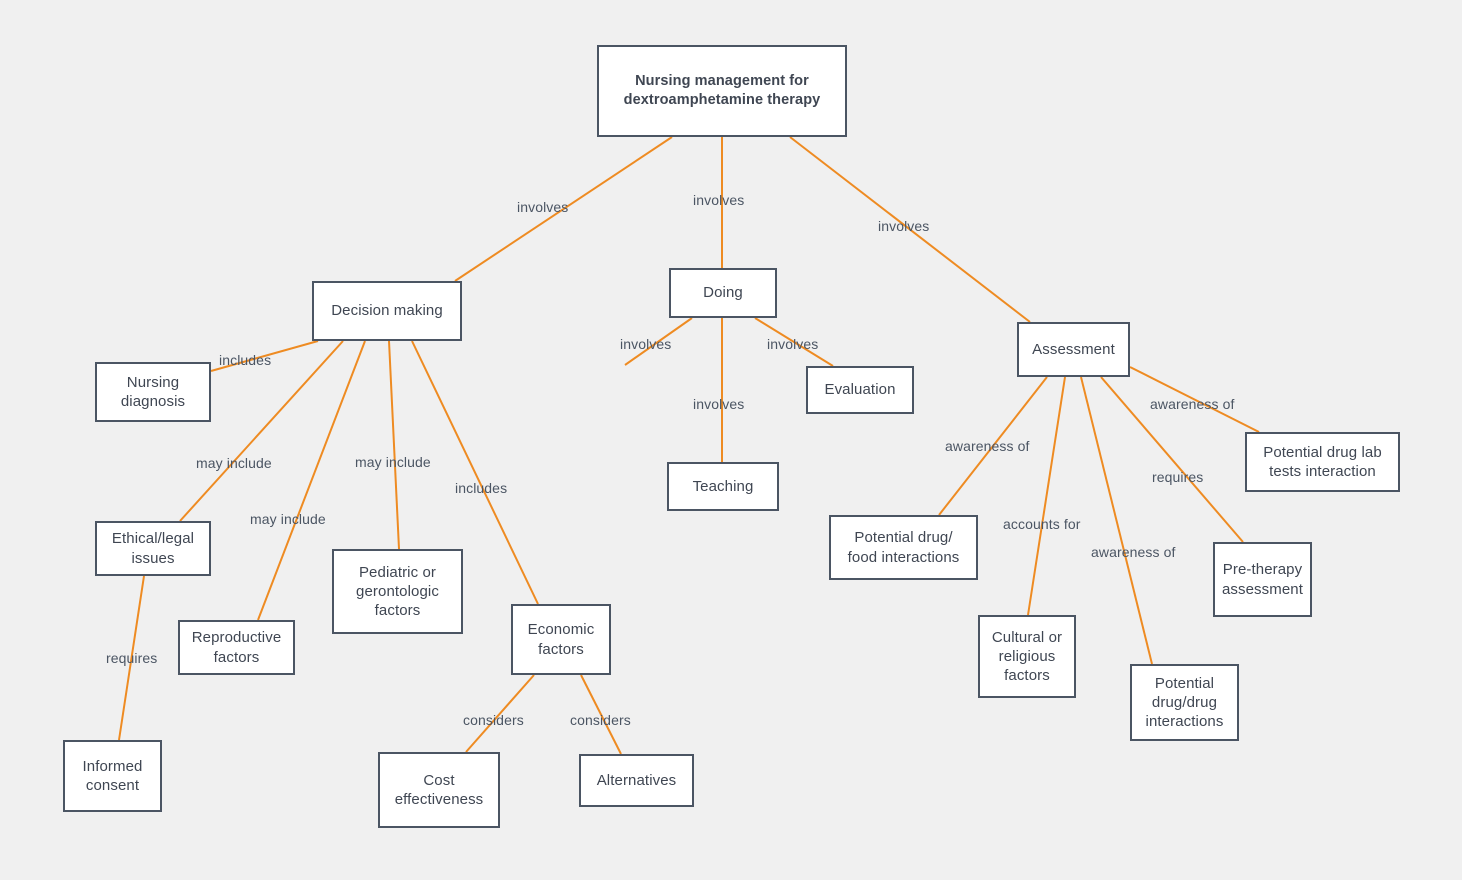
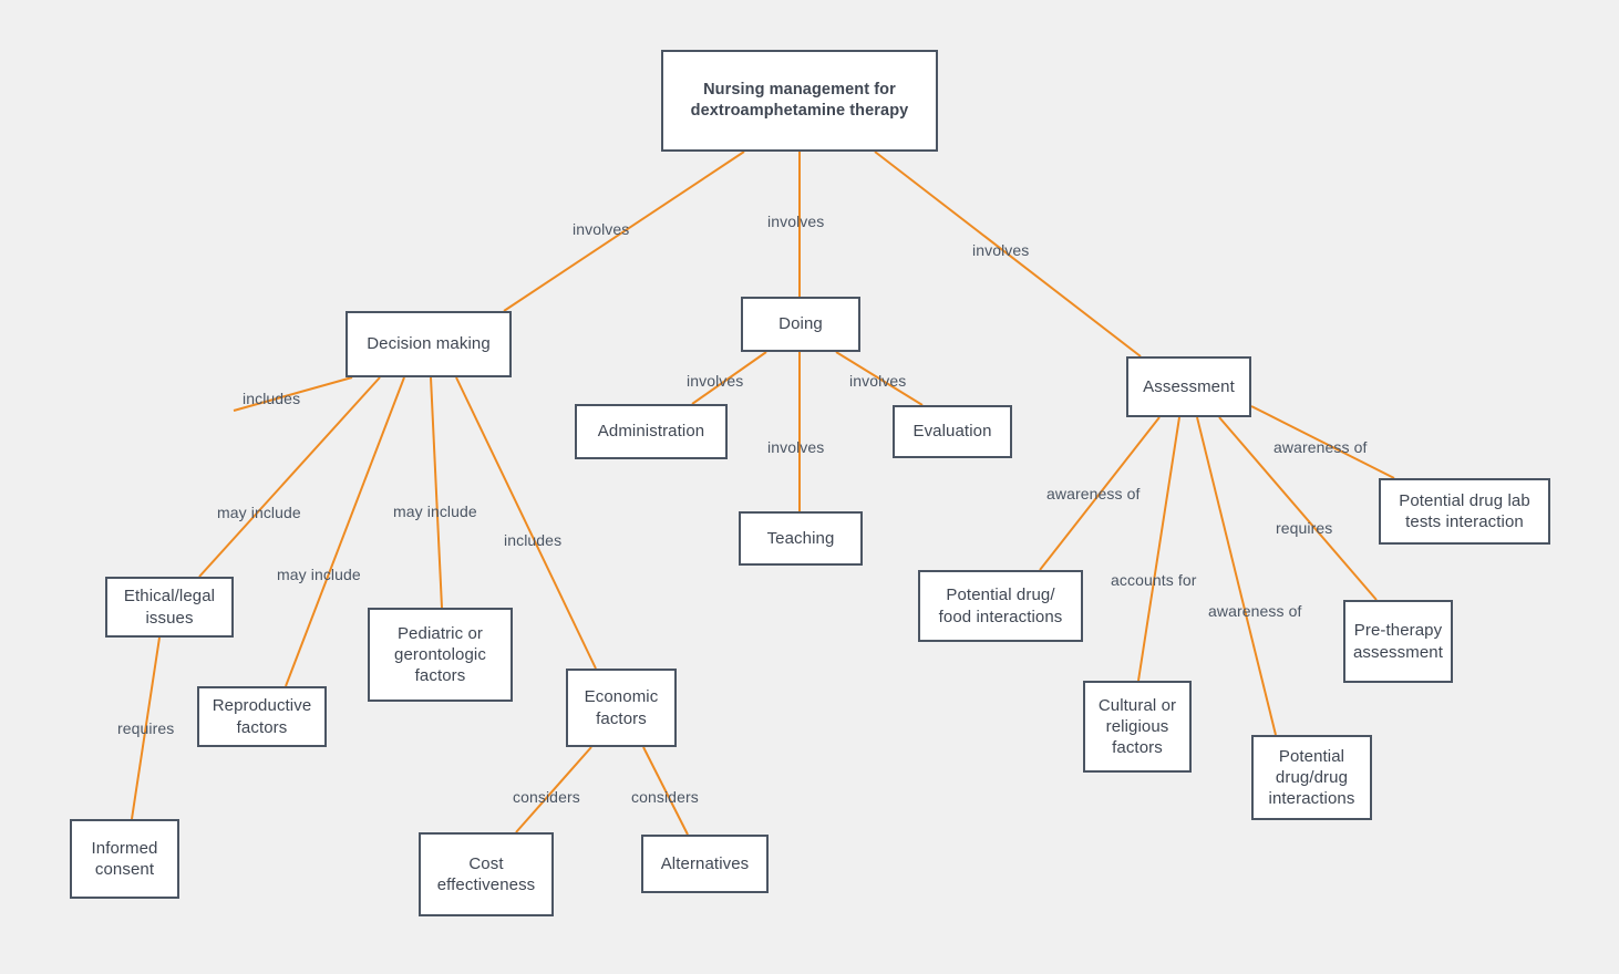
  involves
  involves
  involves
  includes
  may include
  may include
  may include
  includes
  requires
  considers
  considers
  involves
  involves
  involves
  awareness of
  accounts for
  awareness of
  requires
  awareness of
  Nursing management for
  dextroamphetamine therapy
  Decision making
  Doing
  Assessment
- Nursing
- diagnosis
  Ethical/legal
  issues
  Reproductive
  factors
  Pediatric or
  gerontologic
  factors
  Economic
  factors
  Informed
  consent
  Cost
  effectiveness
  Alternatives
+ Administration
  Teaching
  Evaluation
  Potential drug/
  food interactions
  Cultural or
  religious
  factors
  Potential
  drug/drug
  interactions
  Pre-therapy
  assessment
  Potential drug lab
  tests interaction
